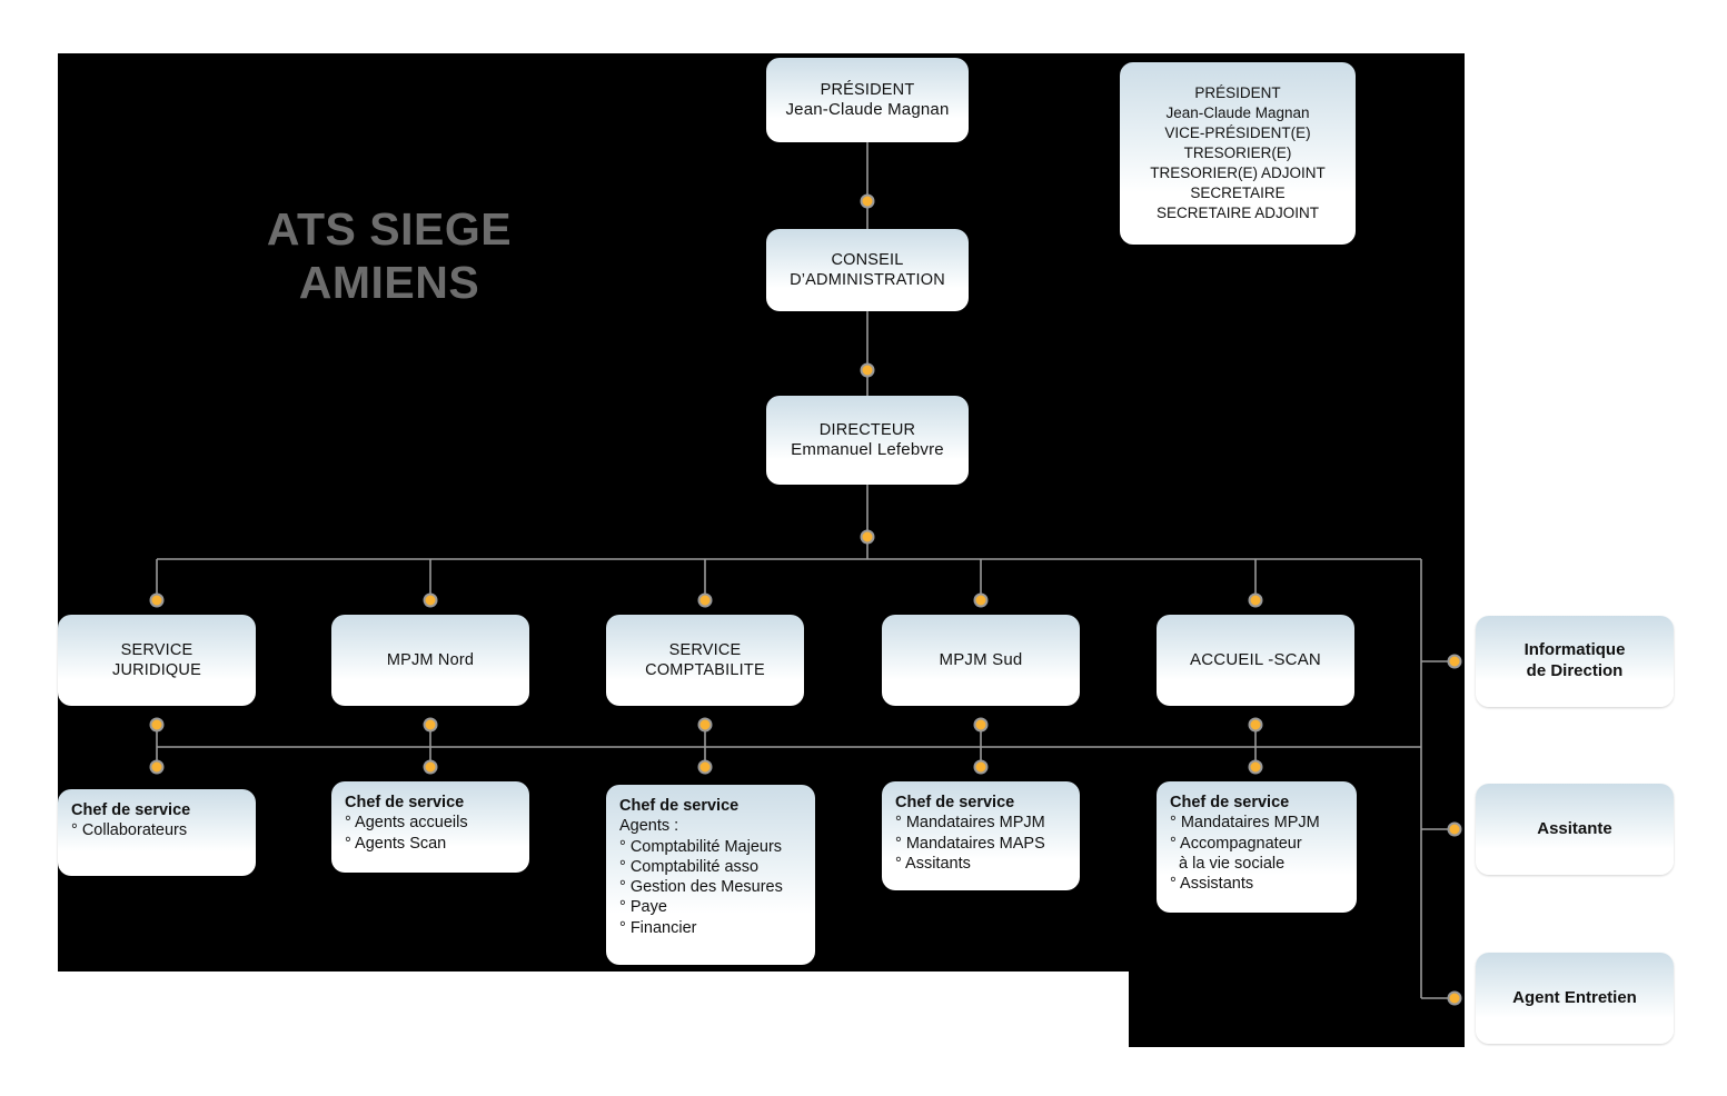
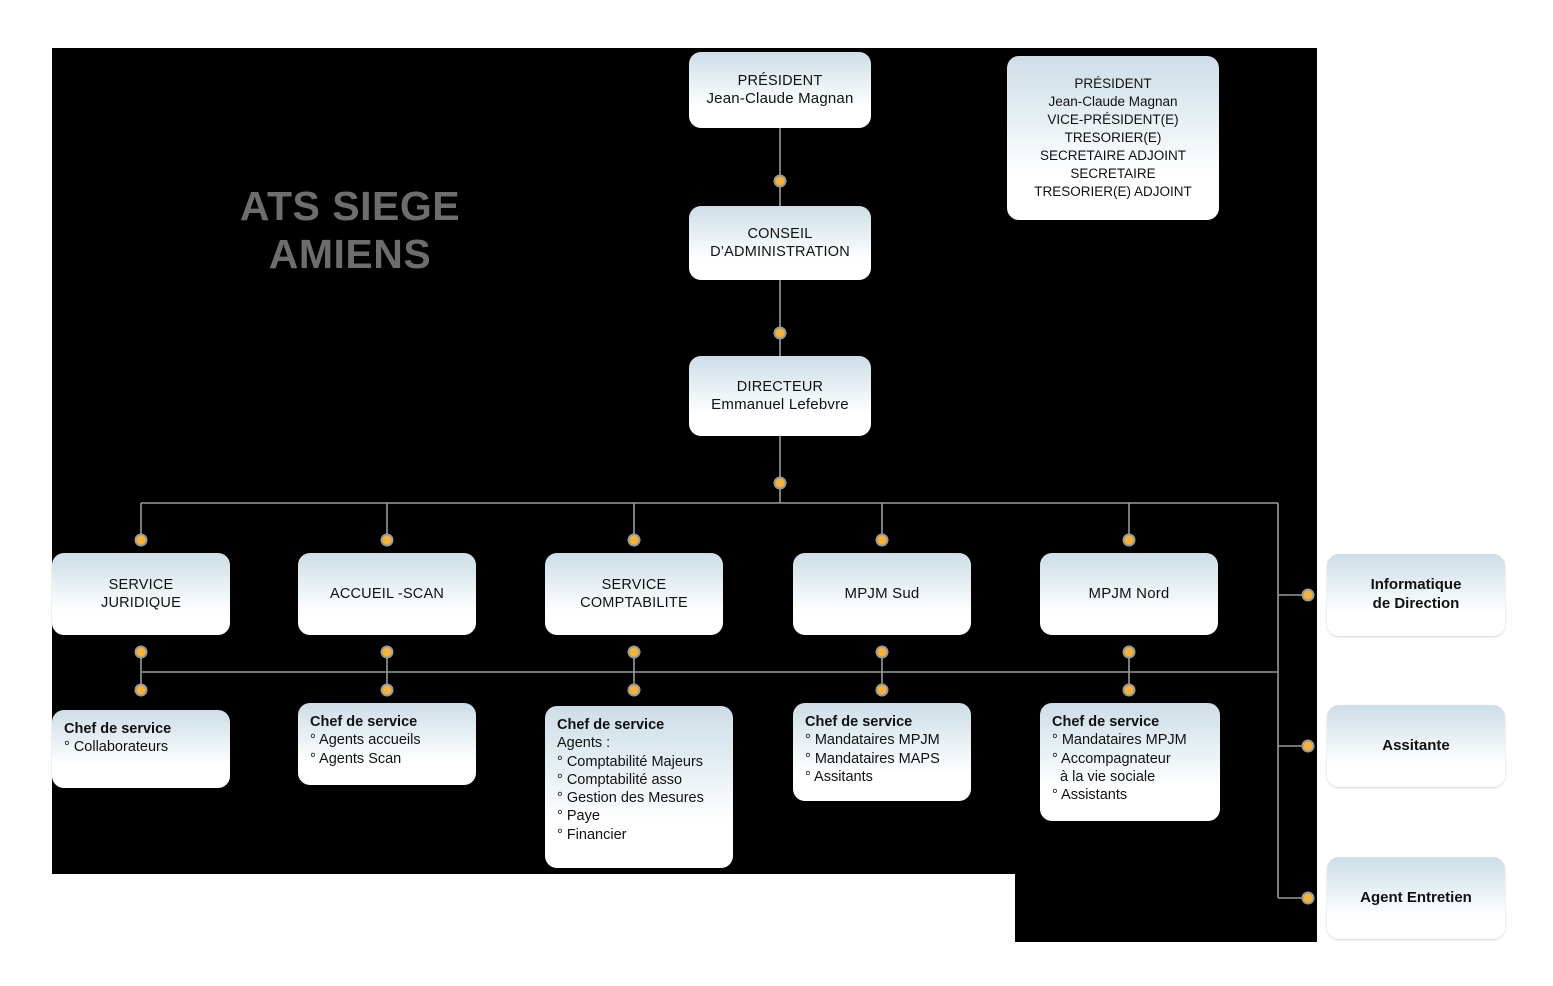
  ATS SIEGE
  AMIENS
  PRÉSIDENT
  Jean-Claude Magnan
  PRÉSIDENT
  Jean-Claude Magnan
  VICE-PRÉSIDENT(E)
  TRESORIER(E)
- TRESORIER(E) ADJOINT
+ SECRETAIRE ADJOINT
  SECRETAIRE
- SECRETAIRE ADJOINT
+ TRESORIER(E) ADJOINT
  CONSEIL
  D’ADMINISTRATION
  DIRECTEUR
  Emmanuel Lefebvre
  SERVICE
  JURIDIQUE
- MPJM Nord
+ ACCUEIL -SCAN
  SERVICE
  COMPTABILITE
  MPJM Sud
- ACCUEIL -SCAN
+ MPJM Nord
  Chef de service
  ° Collaborateurs
  Chef de service
  ° Agents accueils
  ° Agents Scan
  Chef de service
  Agents :
  ° Comptabilité Majeurs
  ° Comptabilité asso
  ° Gestion des Mesures
  ° Paye
  ° Financier
  Chef de service
  ° Mandataires MPJM
  ° Mandataires MAPS
  ° Assitants
  Chef de service
  ° Mandataires MPJM
  ° Accompagnateur
  à la vie sociale
  ° Assistants
  Informatique
  de Direction
  Assitante
  Agent Entretien
